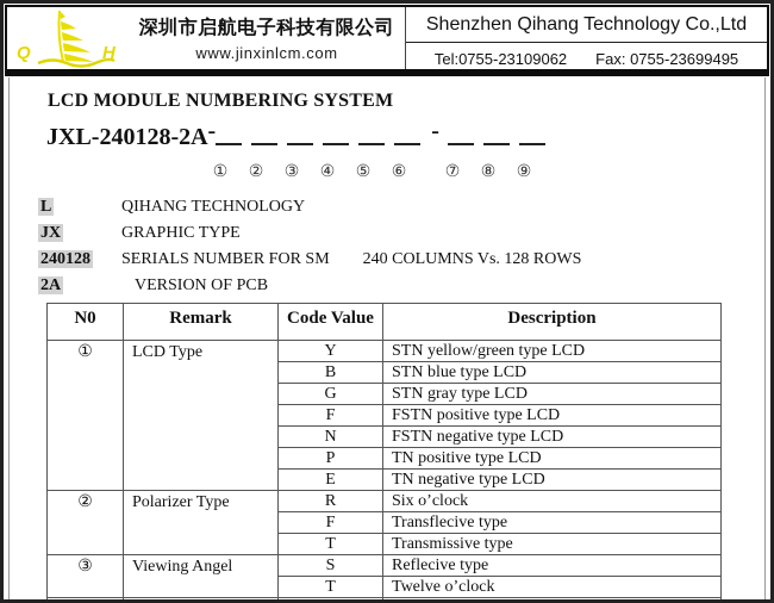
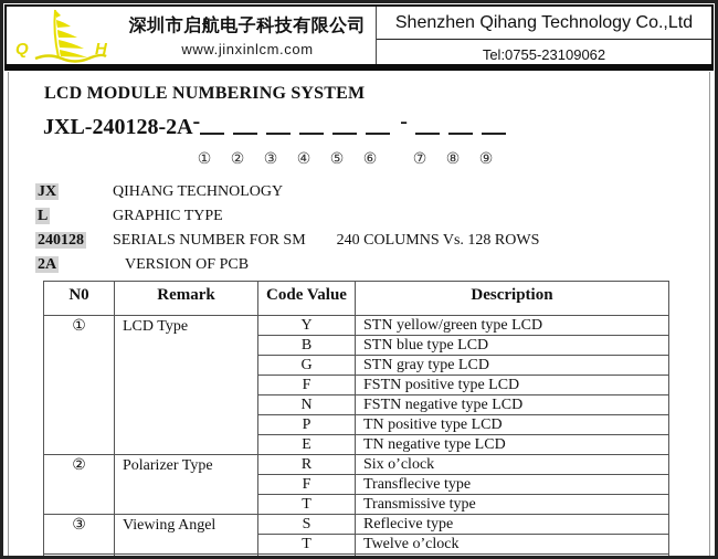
  Q
  H
  深圳市启航电子科技有限公司
  www.jinxinlcm.com
  Shenzhen Qihang Technology Co.,Ltd
  Tel:0755-23109062
- Fax: 0755-23699495
  LCD MODULE NUMBERING SYSTEM
  JXL-240128-2A- -
  ①
  ②
  ③
  ④
  ⑤
  ⑥
  ⑦
  ⑧
  ⑨
- L
+ JX
  QIHANG TECHNOLOGY
- JX
+ L
  GRAPHIC TYPE
  240128
  SERIALS NUMBER FOR SM 240 COLUMNS Vs. 128 ROWS
  2A
  VERSION OF PCB
  N0	Remark	Code Value	Description
  ①	LCD Type	Y	STN yellow/green type LCD
  B	STN blue type LCD
  G	STN gray type LCD
  F	FSTN positive type LCD
  N	FSTN negative type LCD
  P	TN positive type LCD
  E	TN negative type LCD
  ②	Polarizer Type	R	Six o’clock
  F	Transflecive type
  T	Transmissive type
  ③	Viewing Angel	S	Reflecive type
  T	Twelve o’clock
